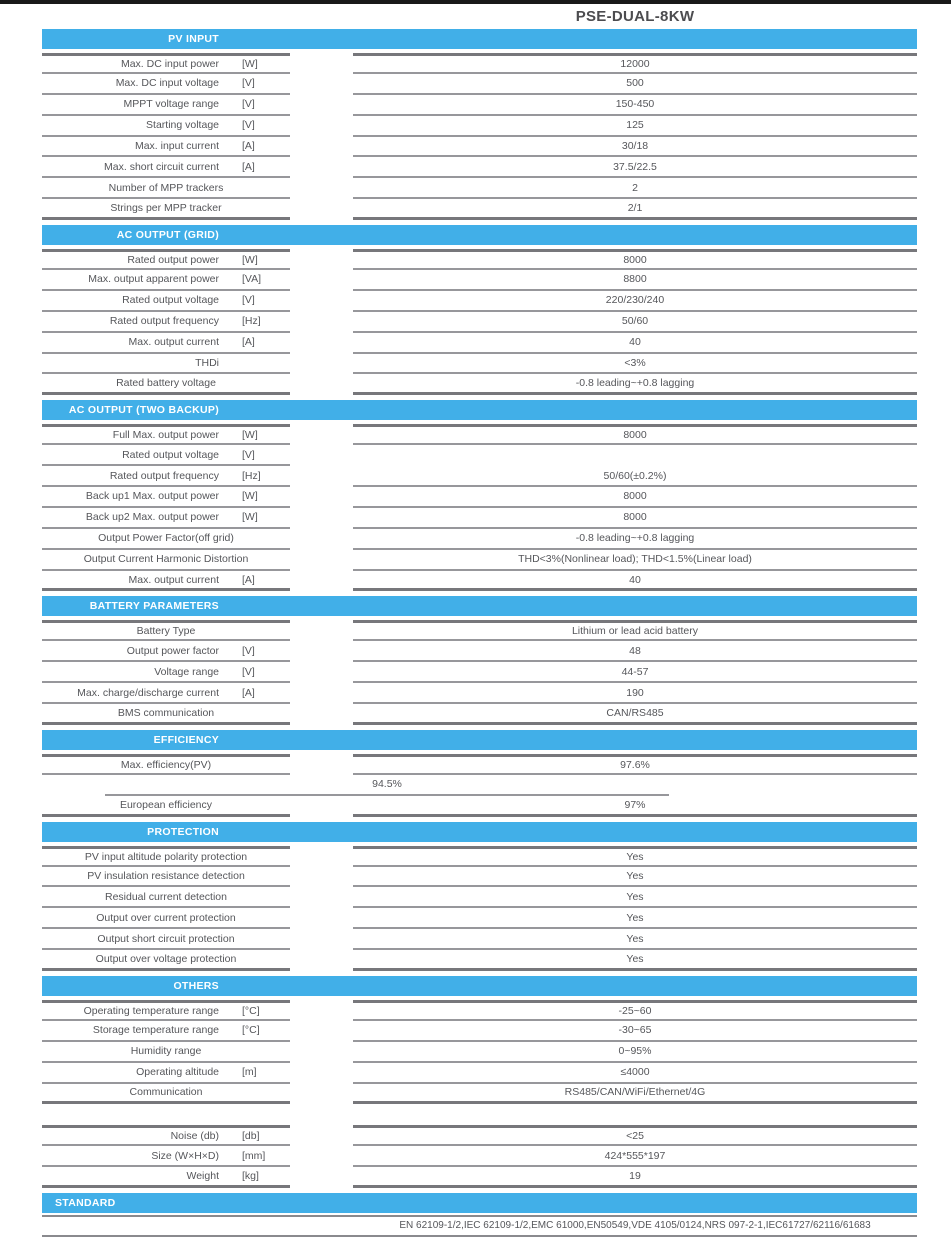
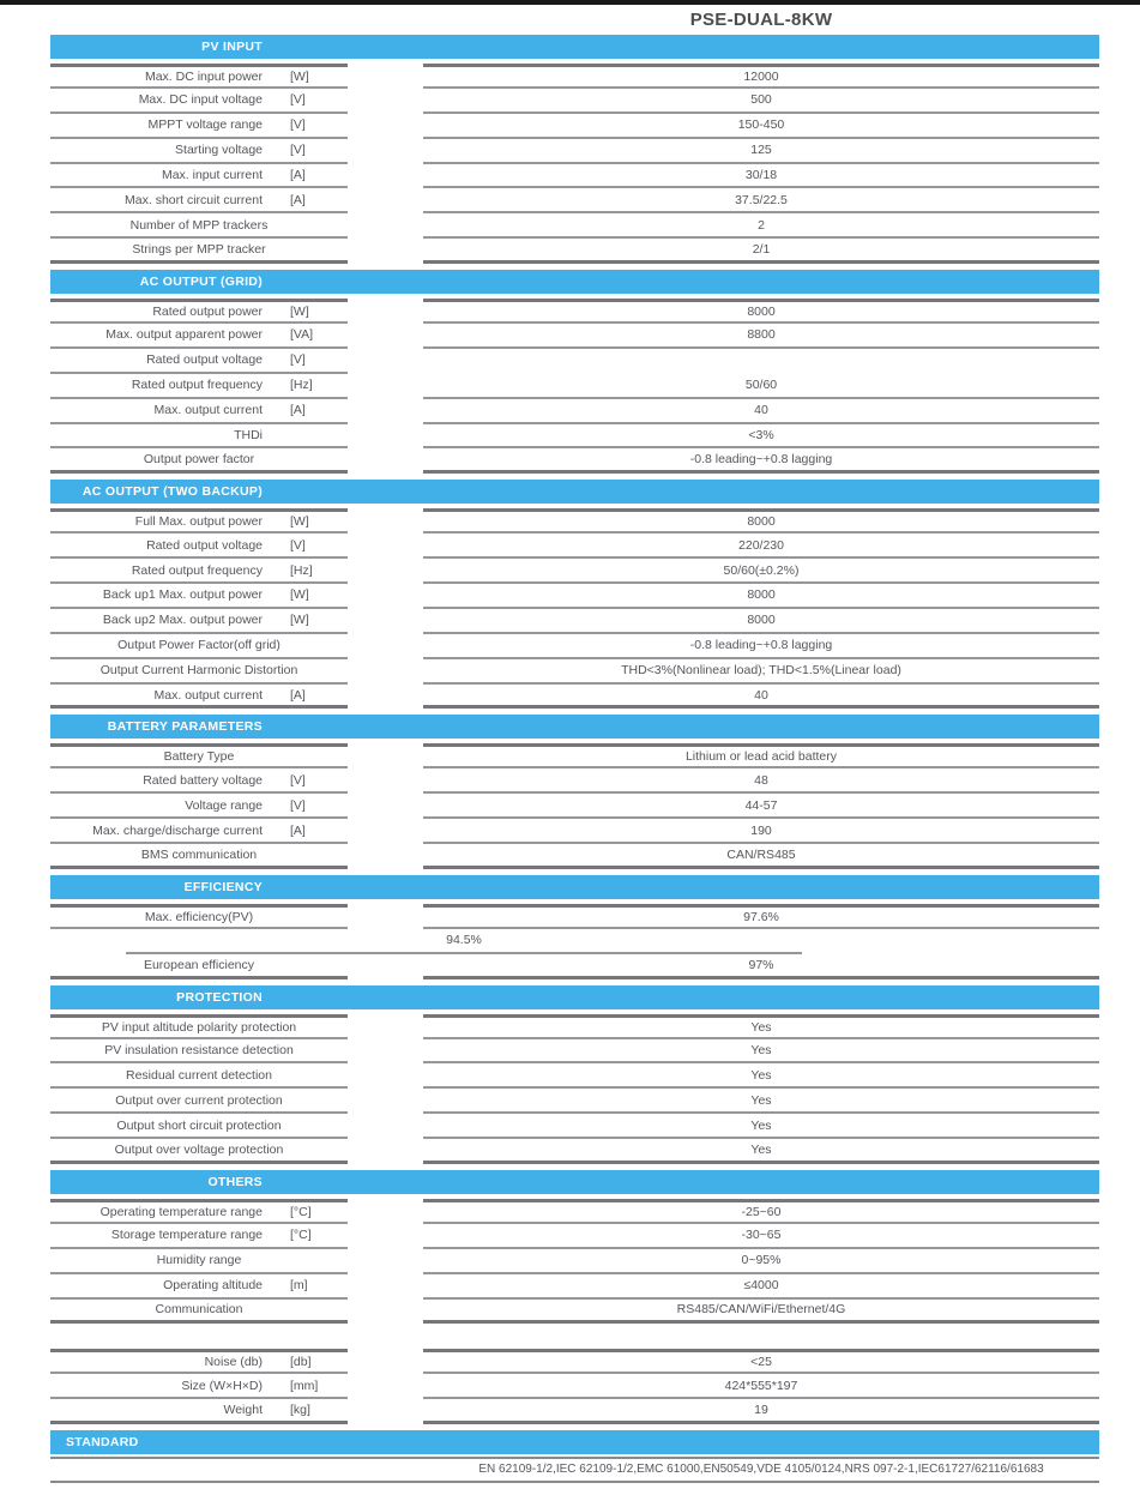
  PSE-DUAL-8KW
  PV INPUT
  Max. DC input power
  [W]
  12000
  Max. DC input voltage
  [V]
  500
  MPPT voltage range
  [V]
  150-450
  Starting voltage
  [V]
  125
  Max. input current
  [A]
  30/18
  Max. short circuit current
  [A]
  37.5/22.5
  Number of MPP trackers
  2
  Strings per MPP tracker
  2/1
  AC OUTPUT (GRID)
  Rated output power
  [W]
  8000
  Max. output apparent power
  [VA]
  8800
  Rated output voltage
  [V]
- 220/230/240
  Rated output frequency
  [Hz]
  50/60
  Max. output current
  [A]
  40
  THDi
  <3%
- Rated battery voltage
+ Output power factor
  -0.8 leading~+0.8 lagging
  AC OUTPUT (TWO BACKUP)
  Full Max. output power
  [W]
  8000
  Rated output voltage
  [V]
+ 220/230
  Rated output frequency
  [Hz]
  50/60(±0.2%)
  Back up1 Max. output power
  [W]
  8000
  Back up2 Max. output power
  [W]
  8000
  Output Power Factor(off grid)
  -0.8 leading~+0.8 lagging
  Output Current Harmonic Distortion
  THD<3%(Nonlinear load); THD<1.5%(Linear load)
  Max. output current
  [A]
  40
  BATTERY PARAMETERS
  Battery Type
  Lithium or lead acid battery
- Output power factor
+ Rated battery voltage
  [V]
  48
  Voltage range
  [V]
  44-57
  Max. charge/discharge current
  [A]
  190
  BMS communication
  CAN/RS485
  EFFICIENCY
  Max. efficiency(PV)
  97.6%
  94.5%
  European efficiency
  97%
  PROTECTION
  PV input altitude polarity protection
  Yes
  PV insulation resistance detection
  Yes
  Residual current detection
  Yes
  Output over current protection
  Yes
  Output short circuit protection
  Yes
  Output over voltage protection
  Yes
  OTHERS
  Operating temperature range
  [°C]
  -25~60
  Storage temperature range
  [°C]
  -30~65
  Humidity range
  0~95%
  Operating altitude
  [m]
  ≤4000
  Communication
  RS485/CAN/WiFi/Ethernet/4G
  Noise (db)
  [db]
  <25
  Size (W×H×D)
  [mm]
  424*555*197
  Weight
  [kg]
  19
  STANDARD
  EN 62109-1/2,IEC 62109-1/2,EMC 61000,EN50549,VDE 4105/0124,NRS 097-2-1,IEC61727/62116/61683
